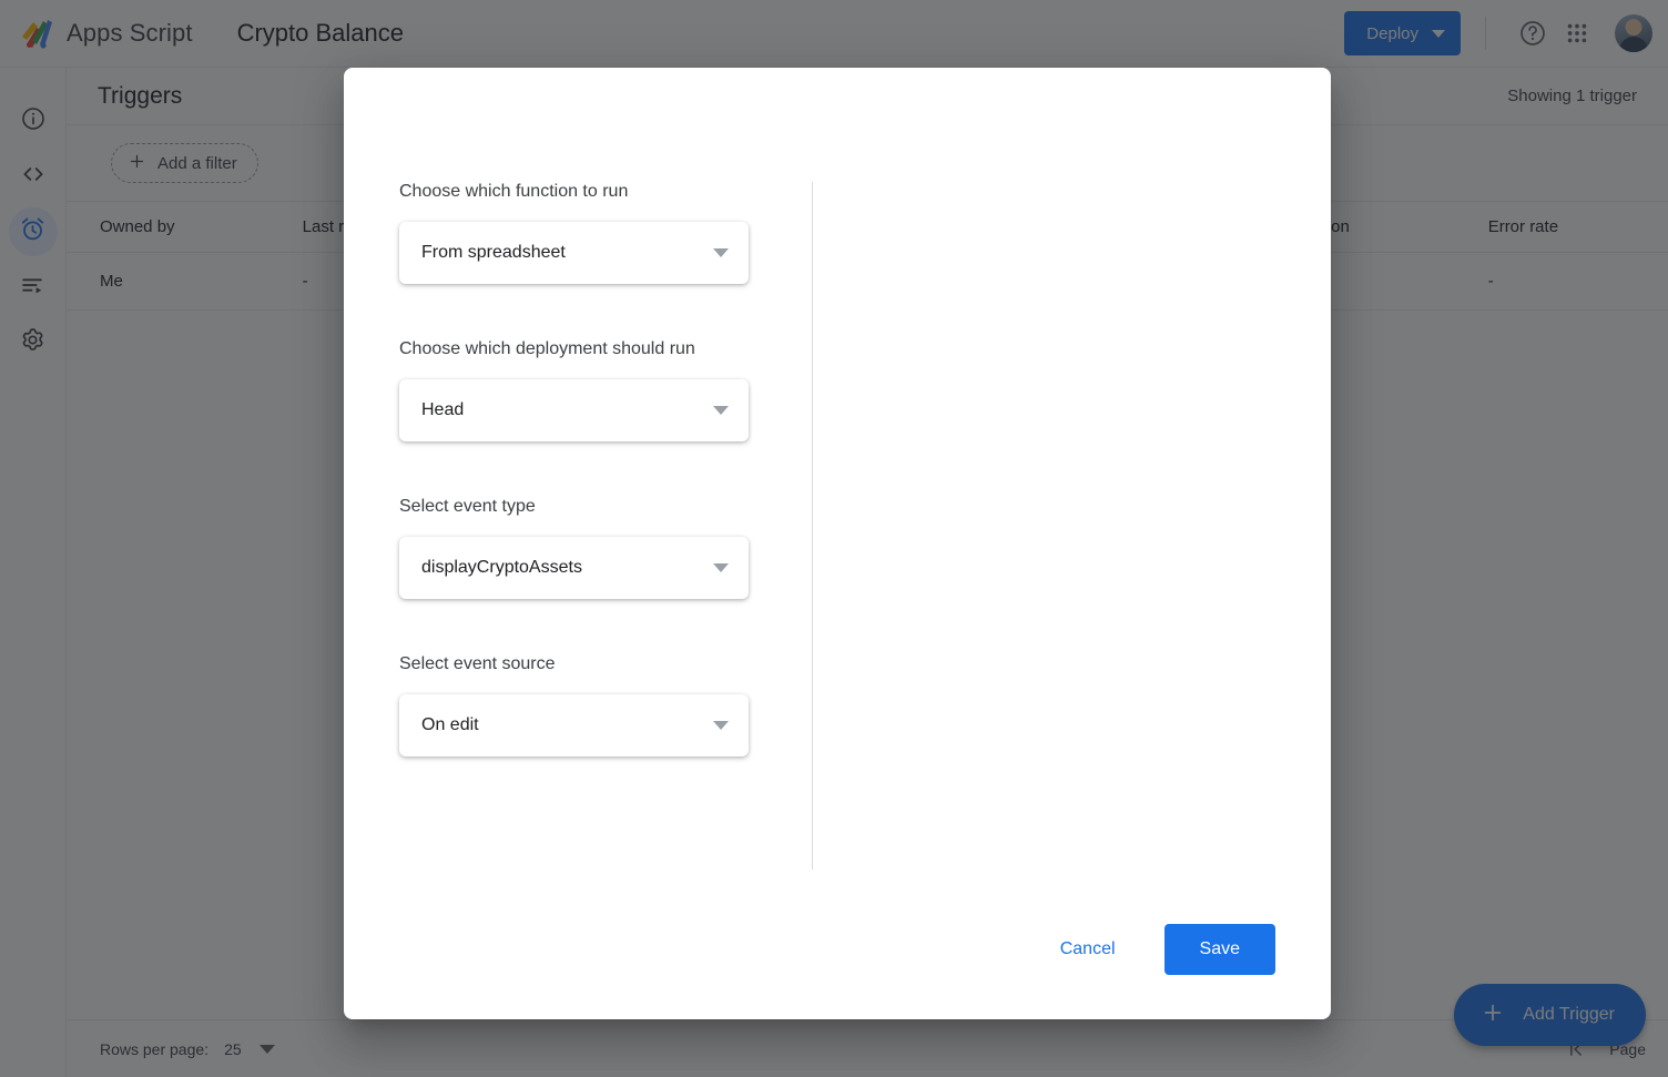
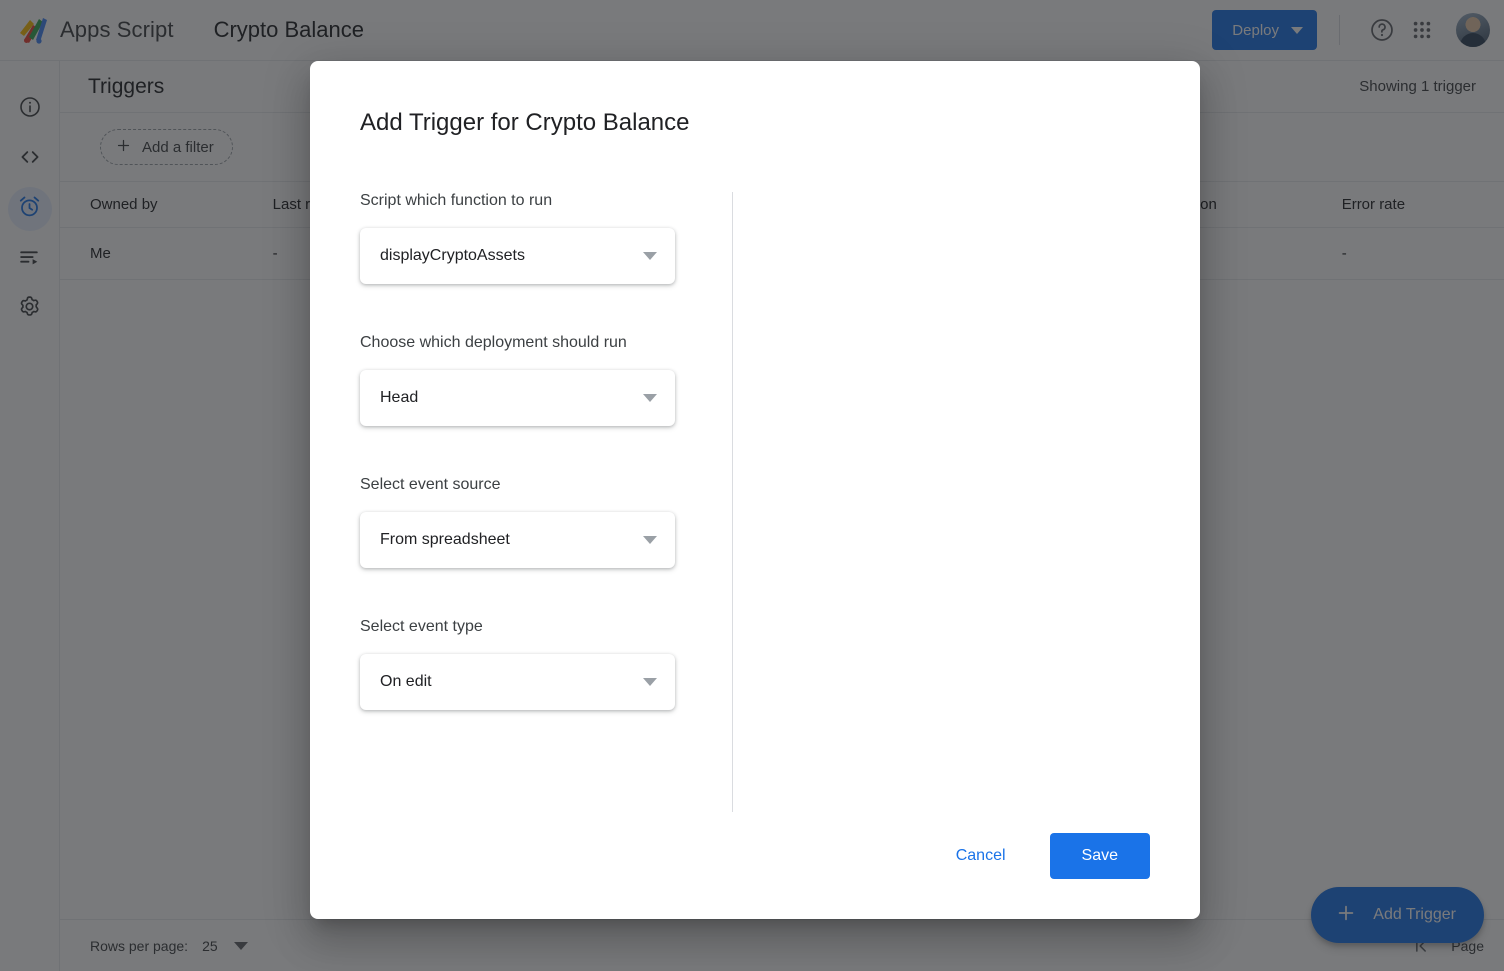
  Apps Script
  Crypto Balance
  Deploy
  Triggers
  Showing 1 trigger
  Add a filter
  Me	-				-
  Rows per page:
  25
  Page
  Add Trigger
+ Add Trigger for Crypto Balance
- Choose which function to run
+ Script which function to run
- From spreadsheet
+ displayCryptoAssets
  Choose which deployment should run
  Head
- Select event type
+ Select event source
- displayCryptoAssets
+ From spreadsheet
- Select event source
+ Select event type
  On edit
  Cancel
  Save
